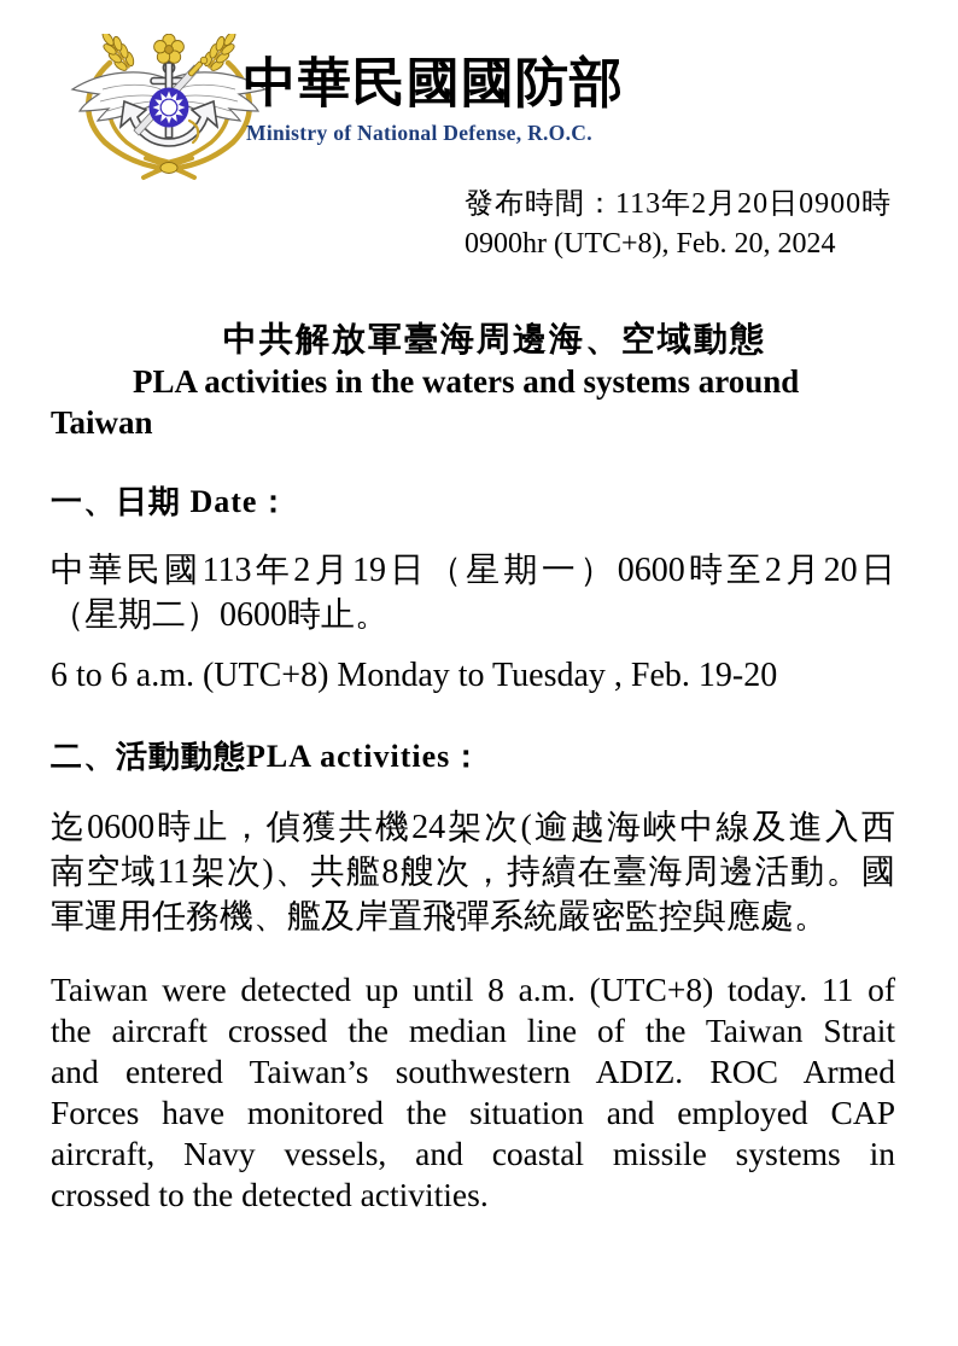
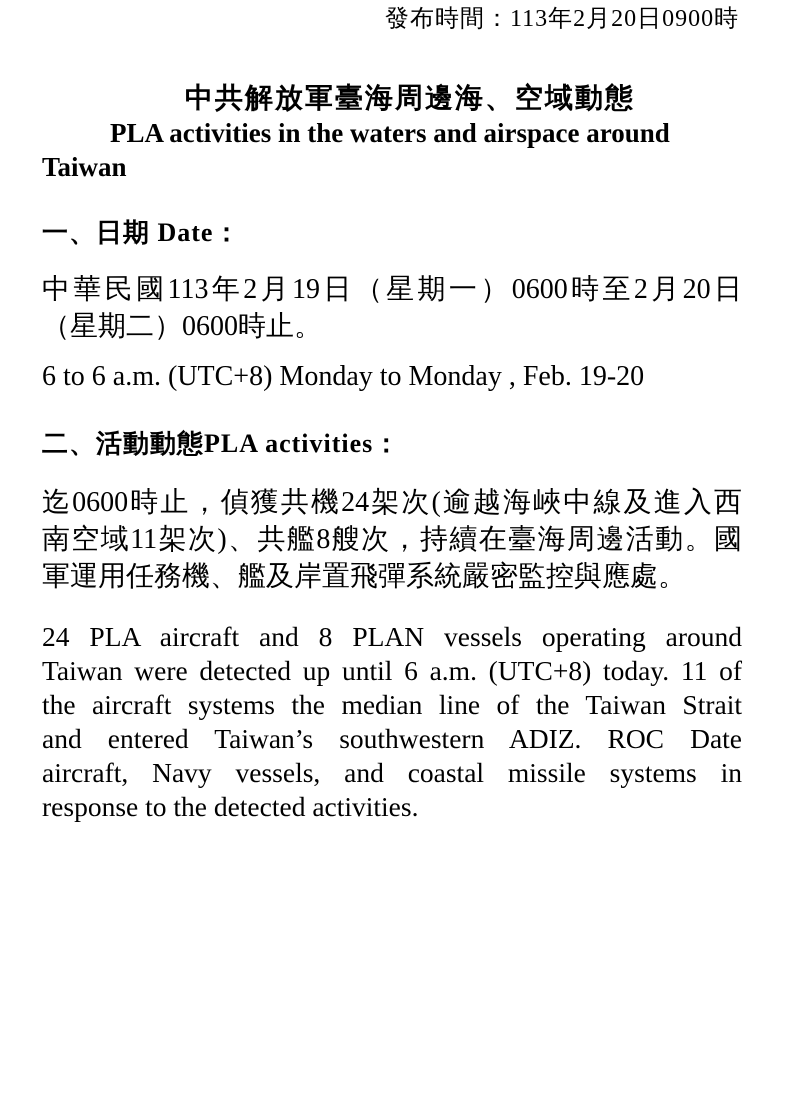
- 中華民國國防部
- Ministry of National Defense, R.O.C.
  發布時間：113年2月20日0900時
- 0900hr (UTC+8), Feb. 20, 2024
  中共解放軍臺海周邊海、空域動態
- PLA activities in the waters and systems around
+ PLA activities in the waters and airspace around
  Taiwan
  一、日期 Date：
  中華民國113年2月19日（星期一）0600時至2月20日
  （星期二）0600時止。
- 6 to 6 a.m. (UTC+8) Monday to Tuesday , Feb. 19-20
+ 6 to 6 a.m. (UTC+8) Monday to Monday , Feb. 19-20
  二、活動動態PLA activities：
  迄0600時止，偵獲共機24架次(逾越海峽中線及進入西
  南空域11架次)、共艦8艘次，持續在臺海周邊活動。國
  軍運用任務機、艦及岸置飛彈系統嚴密監控與應處。
+ 24 PLA aircraft and 8 PLAN vessels operating around
- Taiwan were detected up until 8 a.m. (UTC+8) today. 11 of
+ Taiwan were detected up until 6 a.m. (UTC+8) today. 11 of
- the aircraft crossed the median line of the Taiwan Strait
+ the aircraft systems the median line of the Taiwan Strait
- and entered Taiwan’s southwestern ADIZ. ROC Armed
+ and entered Taiwan’s southwestern ADIZ. ROC Date
- Forces have monitored the situation and employed CAP
  aircraft, Navy vessels, and coastal missile systems in
- crossed to the detected activities.
+ response to the detected activities.
